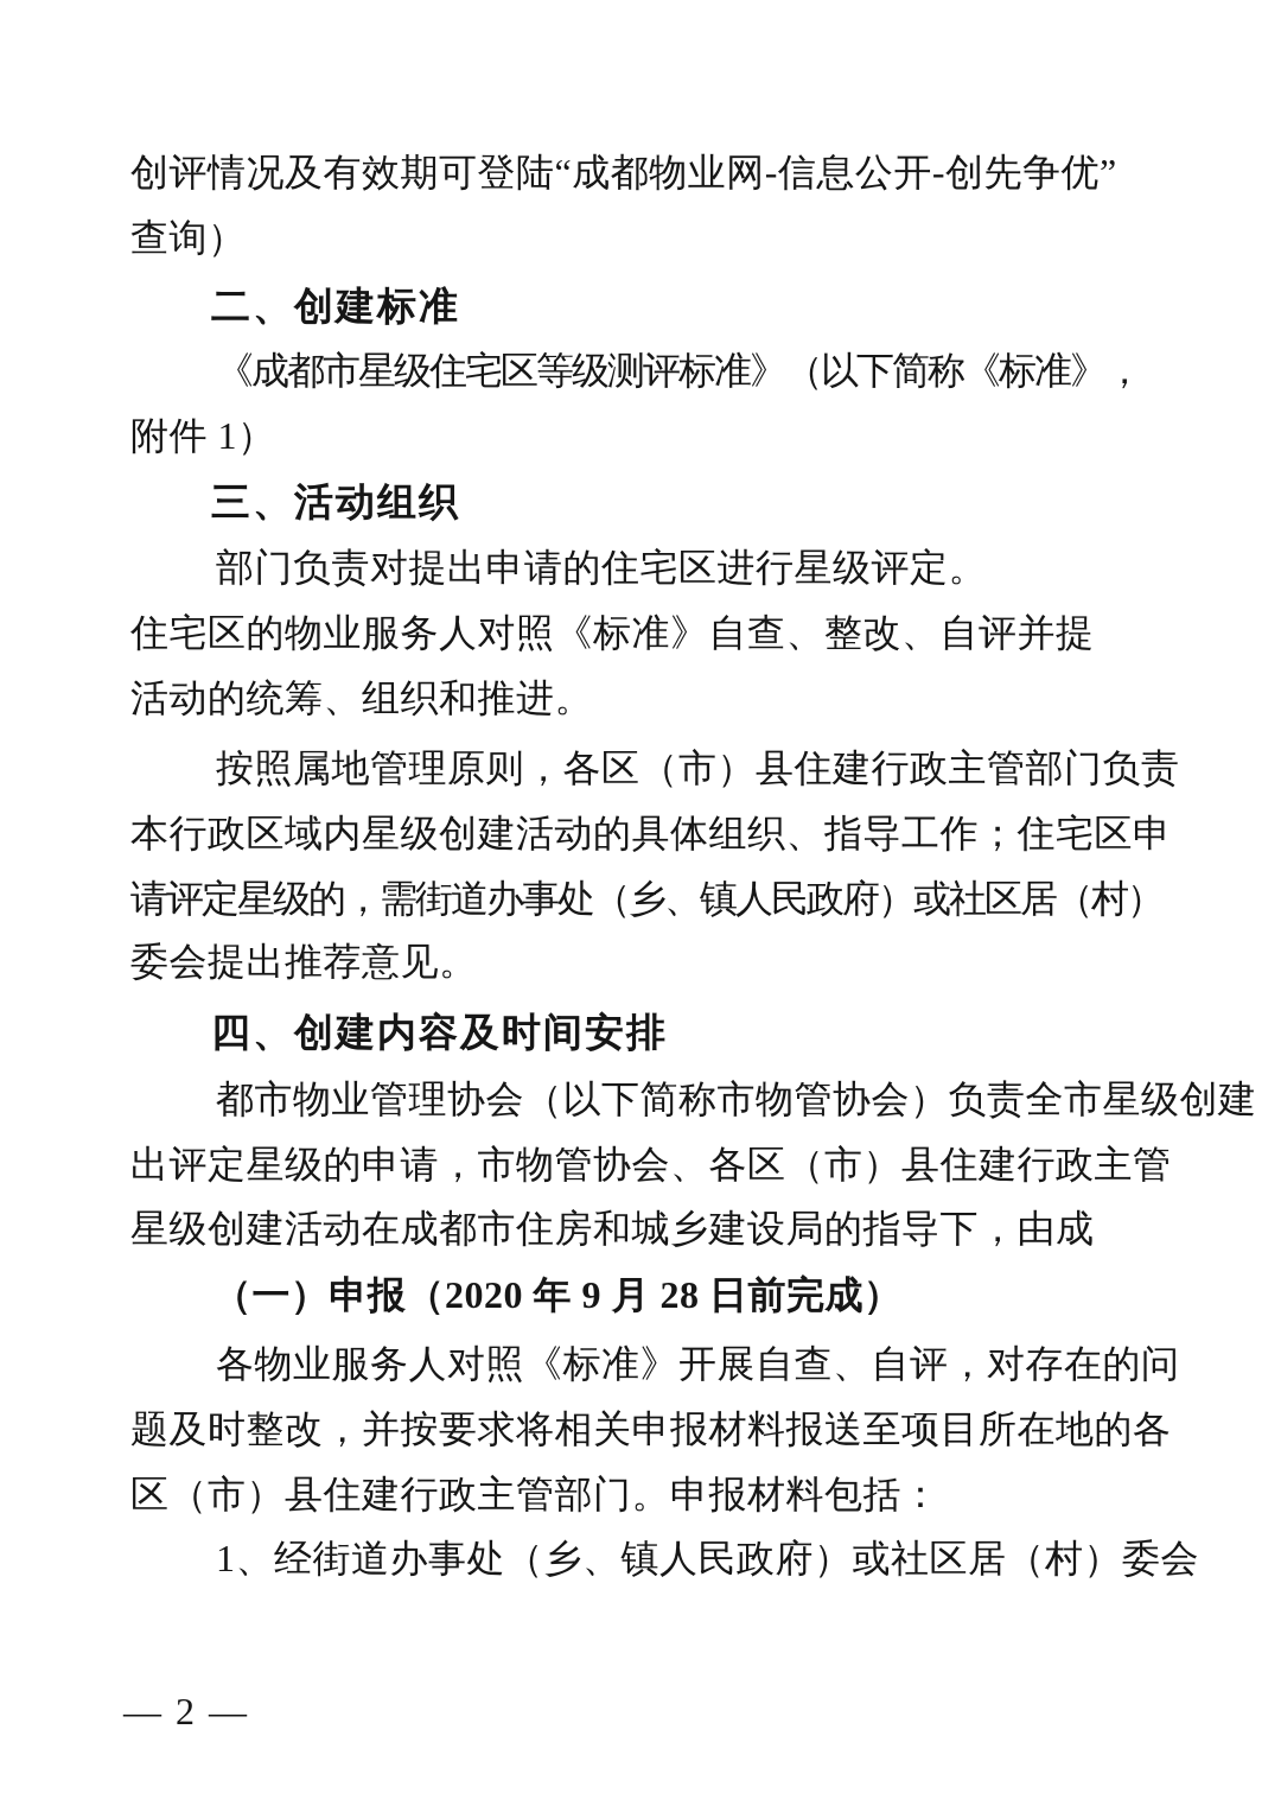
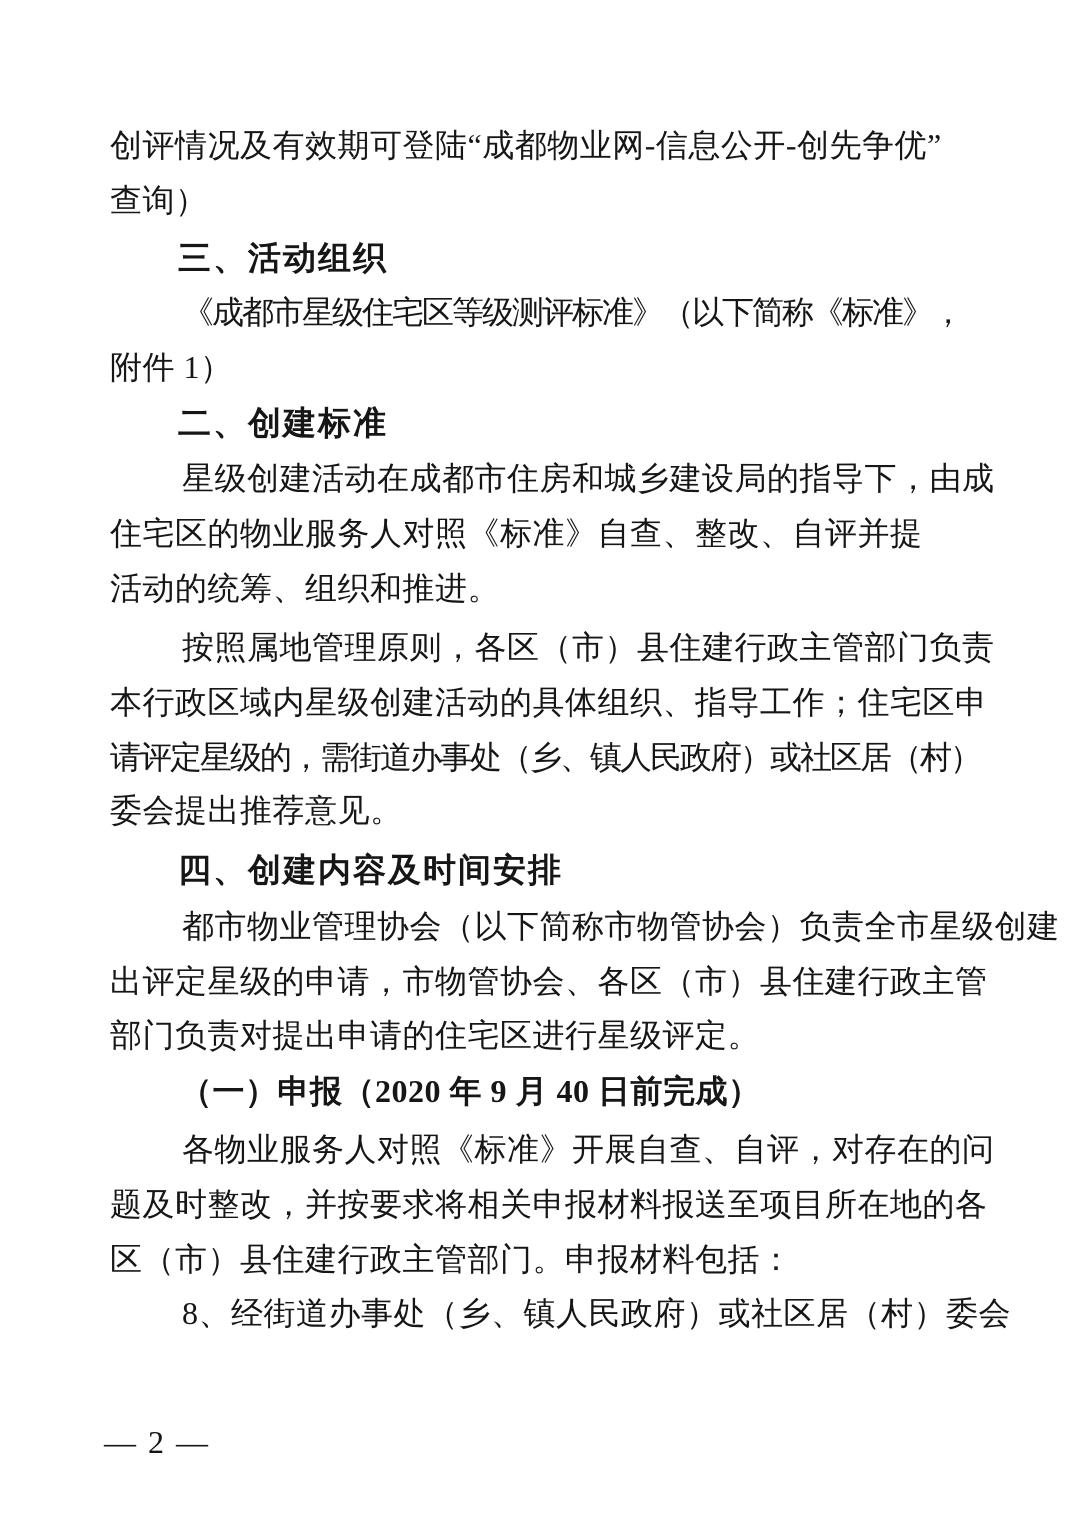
  创评情况及有效期可登陆“成都物业网-信息公开-创先争优”
  查询）
- 二、创建标准
+ 三、活动组织
  《成都市星级住宅区等级测评标准》（以下简称《标准》，
  附件 1）
- 三、活动组织
+ 二、创建标准
- 部门负责对提出申请的住宅区进行星级评定。
+ 星级创建活动在成都市住房和城乡建设局的指导下，由成
  住宅区的物业服务人对照《标准》自查、整改、自评并提
  活动的统筹、组织和推进。
  按照属地管理原则，各区（市）县住建行政主管部门负责
  本行政区域内星级创建活动的具体组织、指导工作；住宅区申
  请评定星级的，需街道办事处（乡、镇人民政府）或社区居（村）
  委会提出推荐意见。
  四、创建内容及时间安排
  都市物业管理协会（以下简称市物管协会）负责全市星级创建
  出评定星级的申请，市物管协会、各区（市）县住建行政主管
- 星级创建活动在成都市住房和城乡建设局的指导下，由成
+ 部门负责对提出申请的住宅区进行星级评定。
- （一）申报（2020 年 9 月 28 日前完成）
+ （一）申报（2020 年 9 月 40 日前完成）
  各物业服务人对照《标准》开展自查、自评，对存在的问
  题及时整改，并按要求将相关申报材料报送至项目所在地的各
  区（市）县住建行政主管部门。申报材料包括：
- 1、经街道办事处（乡、镇人民政府）或社区居（村）委会
+ 8、经街道办事处（乡、镇人民政府）或社区居（村）委会
  — 2 —
